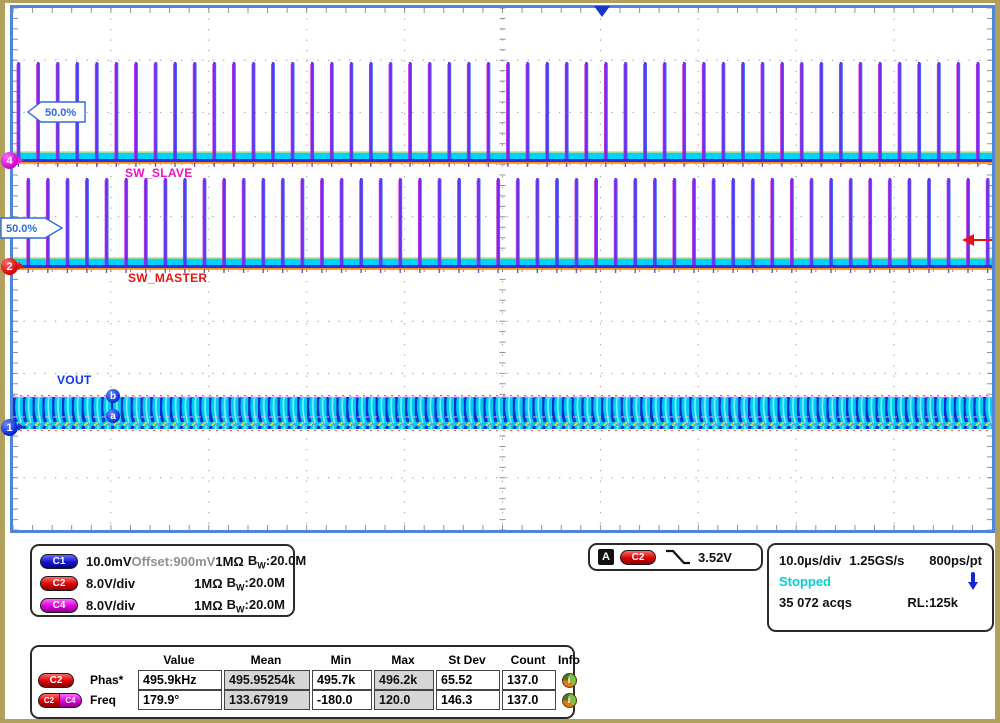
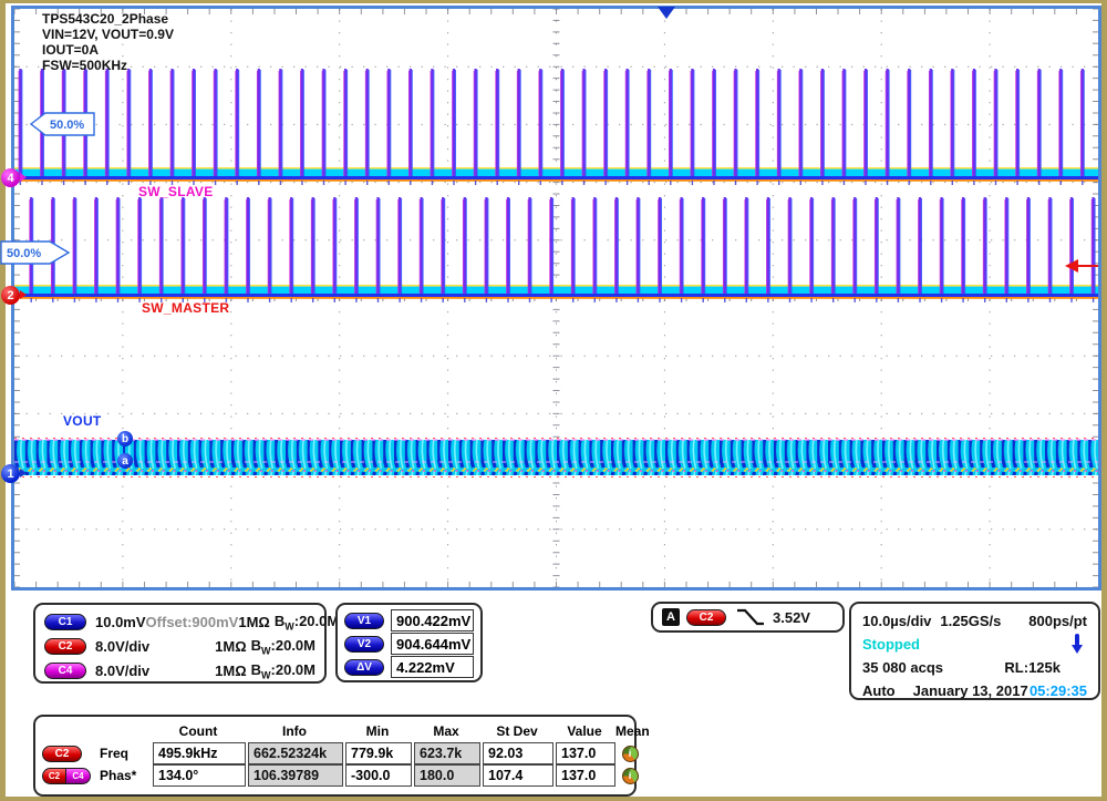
+ TPS543C20_2Phase
+ VIN=12V, VOUT=0.9V
+ IOUT=0A
+ FSW=500KHz
  50.0%
  50.0%
  SW_SLAVE
  SW_MASTER
  VOUT
  4
  2
  1
  b
  a
  C1
  10.0mV
  Offset:900mV
  1MΩ
  BW:20.0M
  C2
  8.0V/div
  1MΩ
  BW:20.0M
  C4
  8.0V/div
  1MΩ
  BW:20.0M
+ V1
+ 900.422mV
+ V2
+ 904.644mV
+ ΔV
+ 4.222mV
  A
  C2
  3.52V
  10.0µs/div
  1.25GS/s
  800ps/pt
  Stopped
- 35 072 acqs
+ 35 080 acqs
  RL:125k
+ Auto
+ January 13, 2017
+ 05:29:35
- Value
+ Count
- Mean
+ Info
  Min
  Max
  St Dev
- Count
+ Value
- Info
+ Mean
  C2
- Phas*
+ Freq
  495.9kHz
- 495.95254k
+ 662.52324k
- 495.7k
+ 779.9k
- 496.2k
+ 623.7k
- 65.52
+ 92.03
  137.0
  i
  C2
  C4
- Freq
+ Phas*
- 179.9°
+ 134.0°
- 133.67919
+ 106.39789
- -180.0
+ -300.0
- 120.0
+ 180.0
- 146.3
+ 107.4
  137.0
  i
